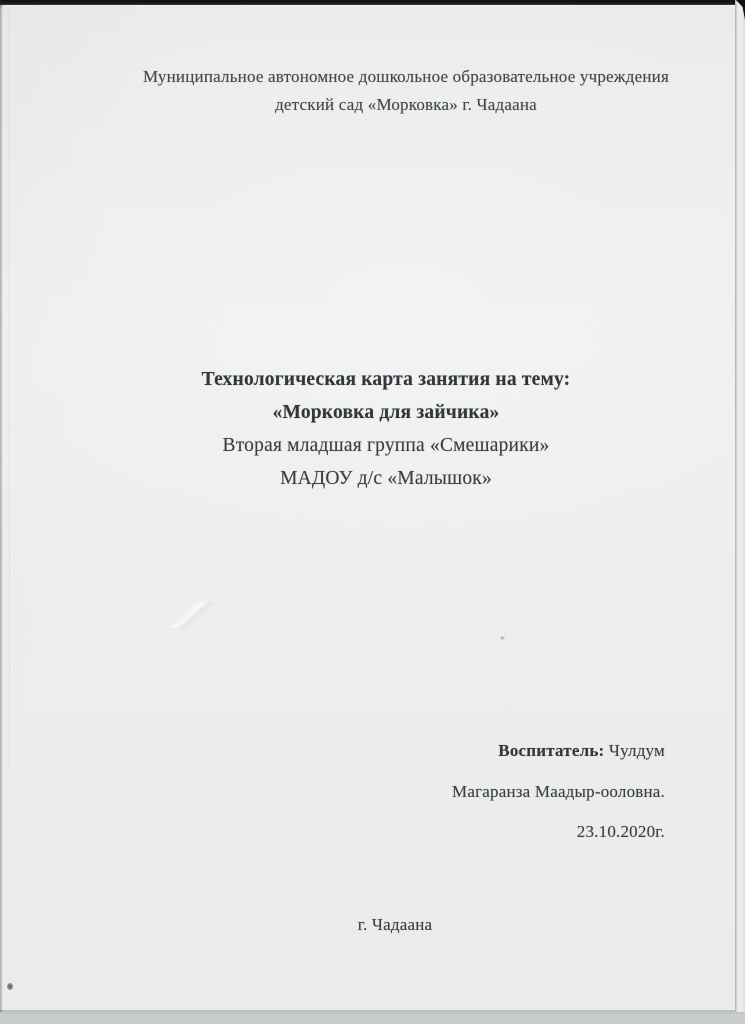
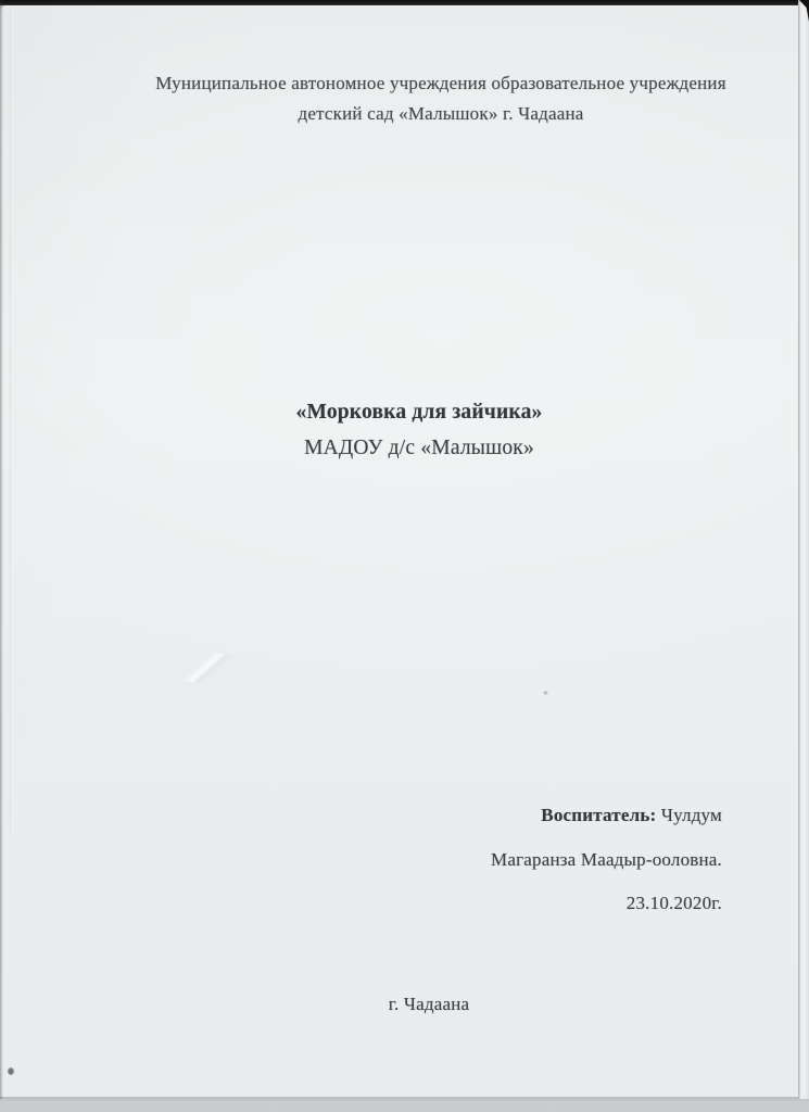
- Муниципальное автономное дошкольное образовательное учреждения
+ Муниципальное автономное учреждения образовательное учреждения
- детский сад «Морковка» г. Чадаана
+ детский сад «Малышок» г. Чадаана
- Технологическая карта занятия на тему:
  «Морковка для зайчика»
- Вторая младшая группа «Смешарики»
  МАДОУ д/с «Малышок»
  Воспитатель: Чулдум
  Магаранза Маадыр-ооловна.
  23.10.2020г.
  г. Чадаана
